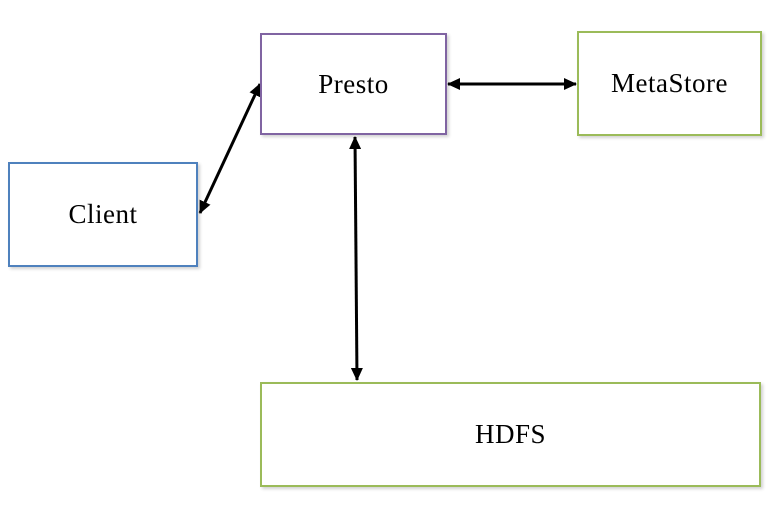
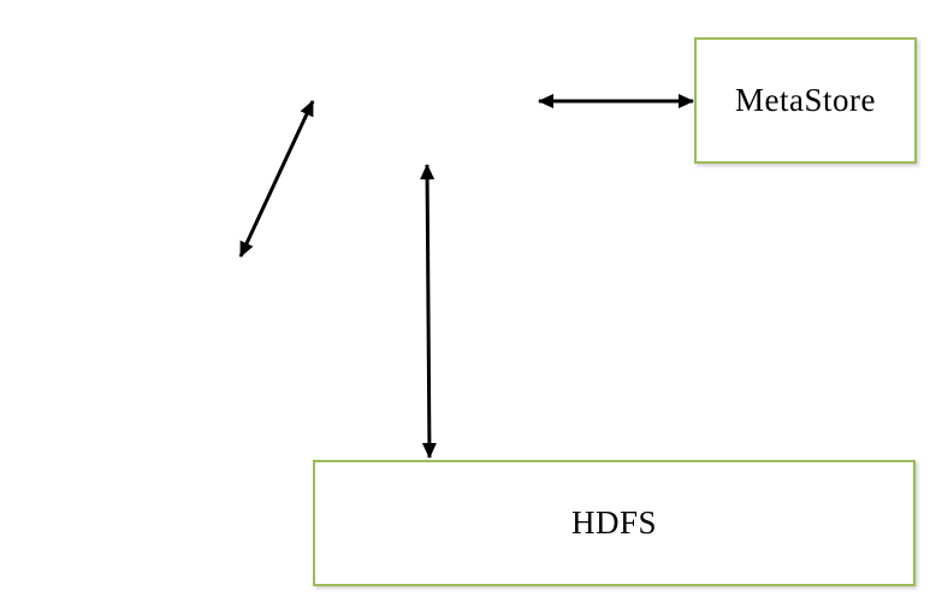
- Client
- Presto
  MetaStore
  HDFS
